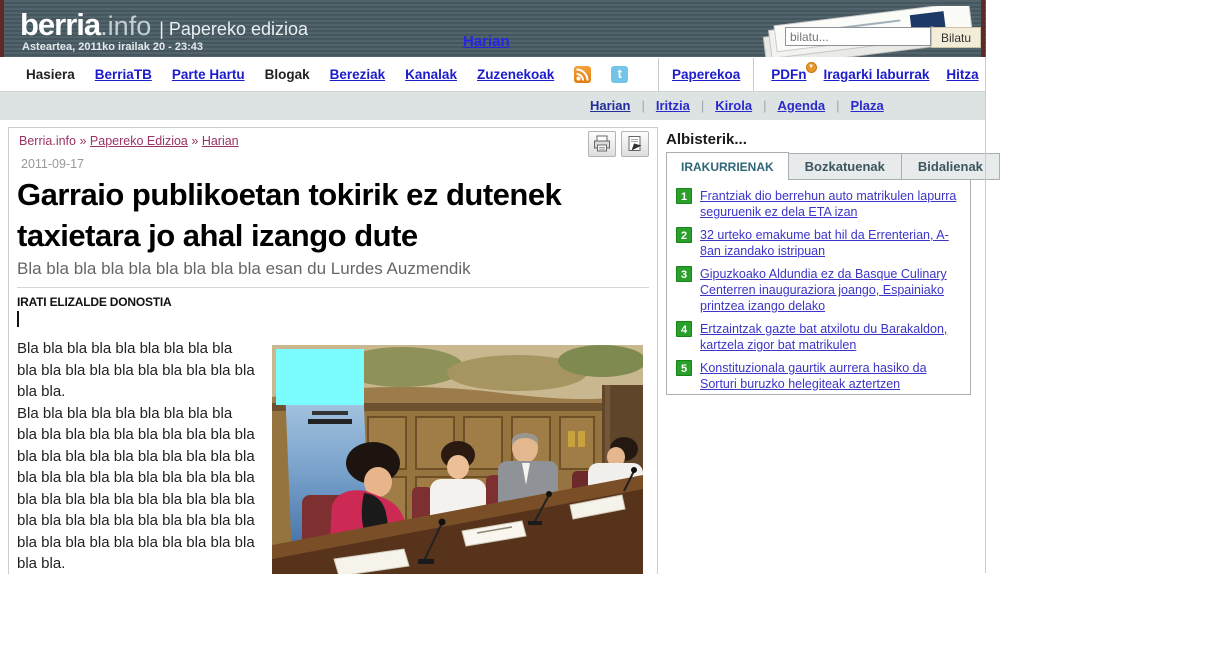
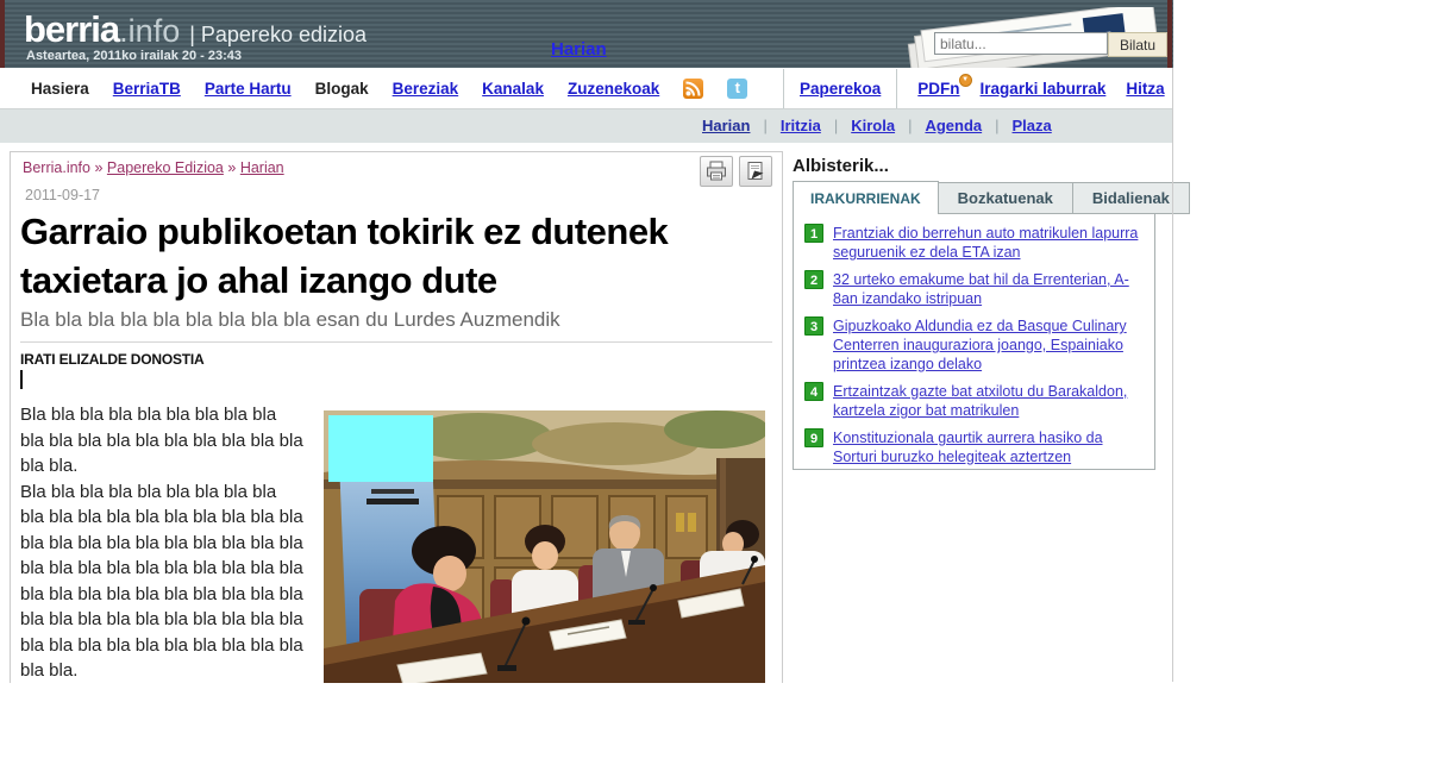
  berria.info | Papereko edizioa
  Asteartea, 2011ko irailak 20 - 23:43
  Harian
  bilatu...
  Bilatu
  Hasiera
  BerriaTB
  Parte Hartu
  Blogak
  Bereziak
  Kanalak
  Zuzenekoak
  t
  Paperekoa
  PDFn
  Iragarki laburrak
  Hitza
  Harian
  |
  Iritzia
  |
  Kirola
  |
  Agenda
  |
  Plaza
  Berria.info » Papereko Edizioa » Harian
  2011-09-17
  Garraio publikoetan tokirik ez dutenek taxietara jo ahal izango dute
  Bla bla bla bla bla bla bla bla bla esan du Lurdes Auzmendik
  IRATI ELIZALDE DONOSTIA
  Bla bla bla bla bla bla bla bla bla bla bla bla bla bla bla bla bla bla bla bla bla.
  Bla bla bla bla bla bla bla bla bla bla bla bla bla bla bla bla bla bla bla bla bla bla bla bla bla bla bla bla bla bla bla bla bla bla bla bla bla bla bla bla bla bla bla bla bla bla bla bla bla bla bla bla bla bla bla bla bla bla bla bla bla bla bla bla bla bla bla bla bla bla bla.
  Albisterik...
  IRAKURRIENAK
  Bozkatuenak
  Bidalienak
  1
  Frantziak dio berrehun auto matrikulen lapurra seguruenik ez dela ETA izan
  2
  32 urteko emakume bat hil da Errenterian, A-8an izandako istripuan
  3
  Gipuzkoako Aldundia ez da Basque Culinary Centerren inauguraziora joango, Espainiako printzea izango delako
  4
  Ertzaintzak gazte bat atxilotu du Barakaldon, kartzela zigor bat matrikulen
- 5
+ 9
  Konstituzionala gaurtik aurrera hasiko da Sorturi buruzko helegiteak aztertzen
